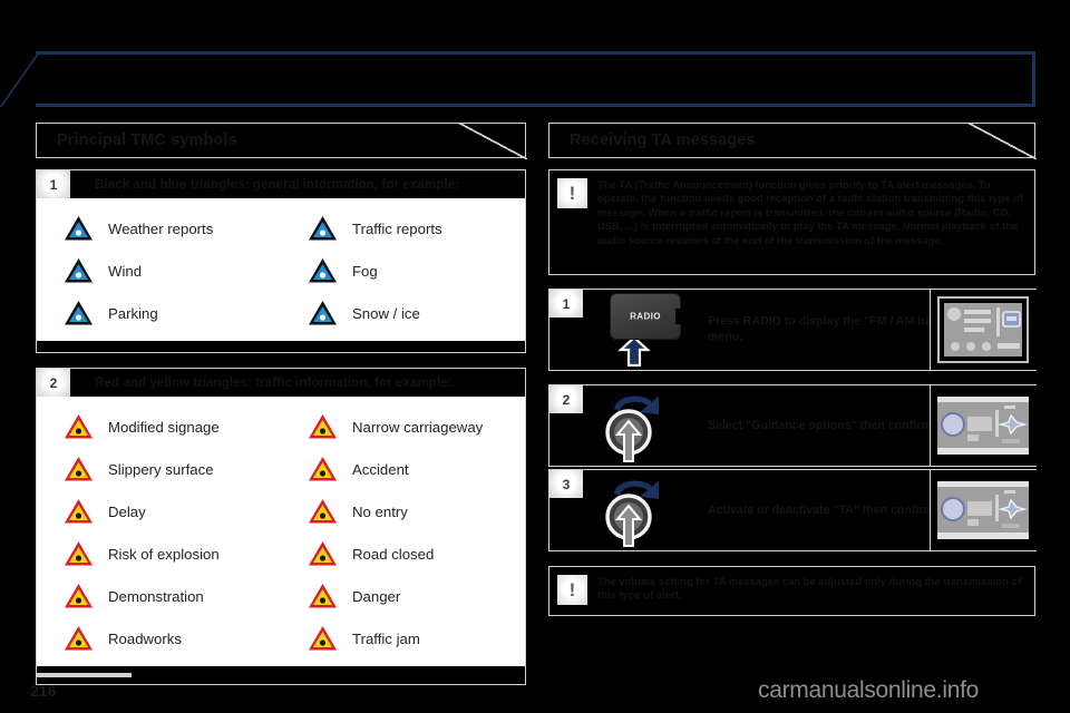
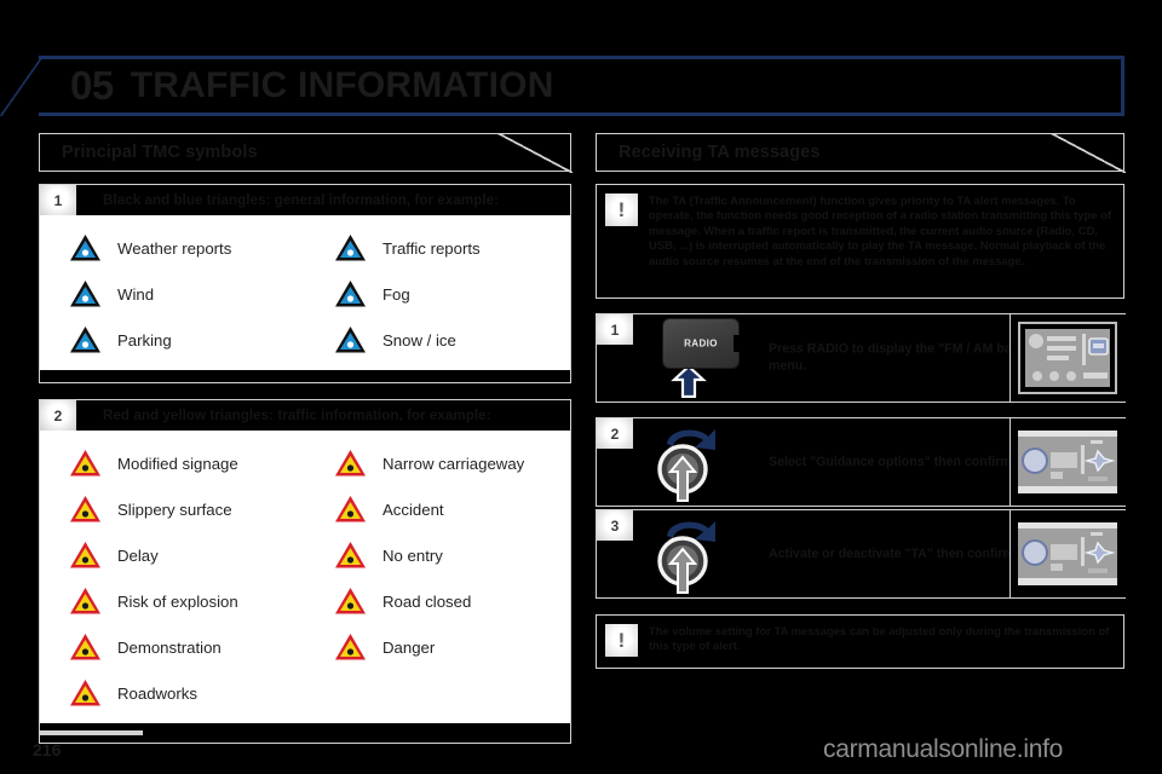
+ 05
+ TRAFFIC INFORMATION
  1
  Weather reports
  Traffic reports
  Wind
  Fog
  Parking
  Snow / ice
  2
  Modified signage
  Narrow carriageway
  Slippery surface
  Accident
  Delay
  No entry
  Risk of explosion
  Road closed
  Demonstration
  Danger
  Roadworks
- Traffic jam
  !
  1
  RADIO
  2
  Select "Guidance options" then confirm
  3
  !
  216
  carmanualsonline.info
